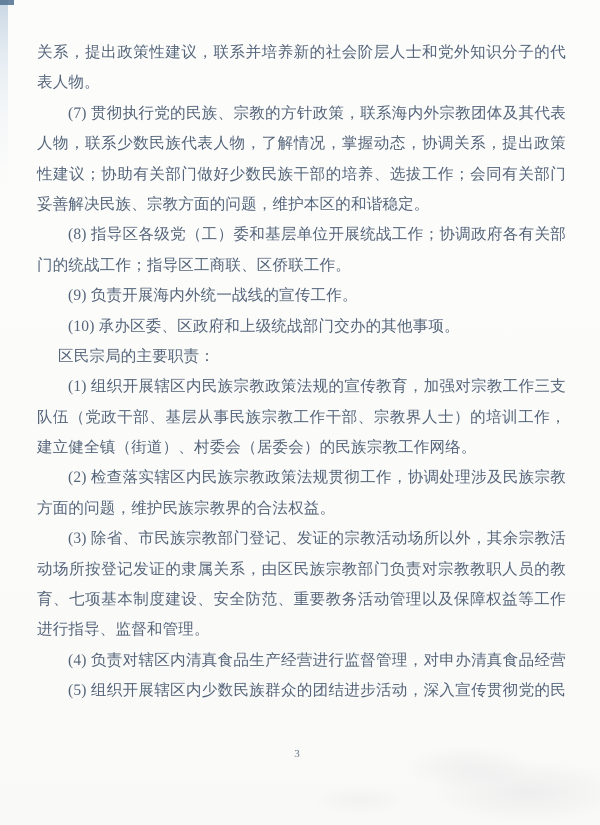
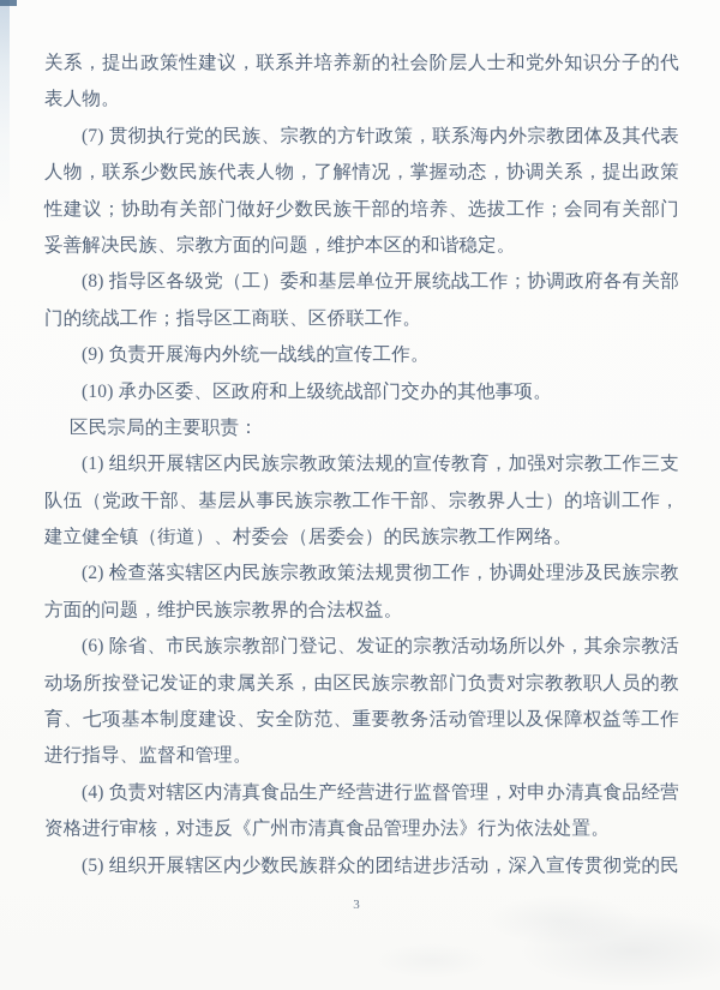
  关系，提出政策性建议，联系并培养新的社会阶层人士和党外知识分子的代
  表人物。
  (7) 贯彻执行党的民族、宗教的方针政策，联系海内外宗教团体及其代表
  人物，联系少数民族代表人物，了解情况，掌握动态，协调关系，提出政策
  性建议；协助有关部门做好少数民族干部的培养、选拔工作；会同有关部门
  妥善解决民族、宗教方面的问题，维护本区的和谐稳定。
  (8) 指导区各级党（工）委和基层单位开展统战工作；协调政府各有关部
  门的统战工作；指导区工商联、区侨联工作。
  (9) 负责开展海内外统一战线的宣传工作。
  (10) 承办区委、区政府和上级统战部门交办的其他事项。
  区民宗局的主要职责：
  (1) 组织开展辖区内民族宗教政策法规的宣传教育，加强对宗教工作三支
  队伍（党政干部、基层从事民族宗教工作干部、宗教界人士）的培训工作，
  建立健全镇（街道）、村委会（居委会）的民族宗教工作网络。
  (2) 检查落实辖区内民族宗教政策法规贯彻工作，协调处理涉及民族宗教
  方面的问题，维护民族宗教界的合法权益。
- (3) 除省、市民族宗教部门登记、发证的宗教活动场所以外，其余宗教活
+ (6) 除省、市民族宗教部门登记、发证的宗教活动场所以外，其余宗教活
  动场所按登记发证的隶属关系，由区民族宗教部门负责对宗教教职人员的教
  育、七项基本制度建设、安全防范、重要教务活动管理以及保障权益等工作
  进行指导、监督和管理。
  (4) 负责对辖区内清真食品生产经营进行监督管理，对申办清真食品经营
+ 资格进行审核，对违反《广州市清真食品管理办法》行为依法处置。
  (5) 组织开展辖区内少数民族群众的团结进步活动，深入宣传贯彻党的民
  3
